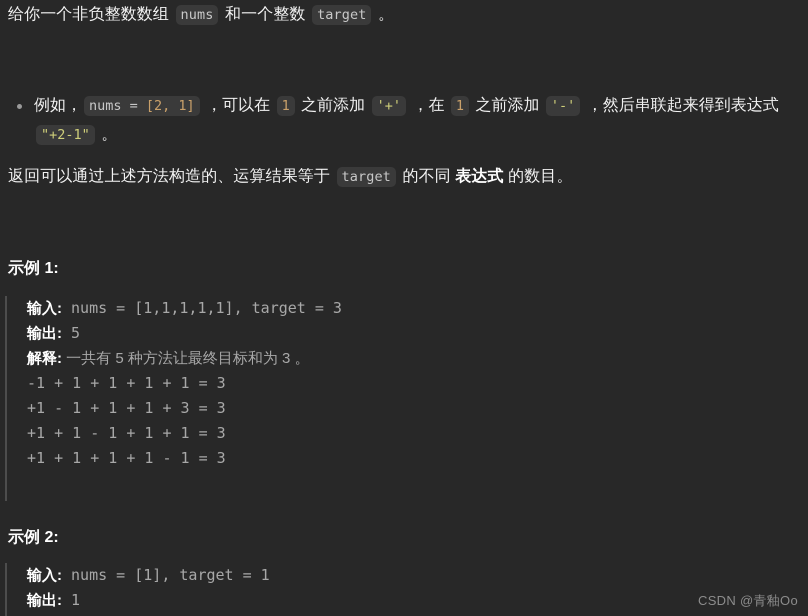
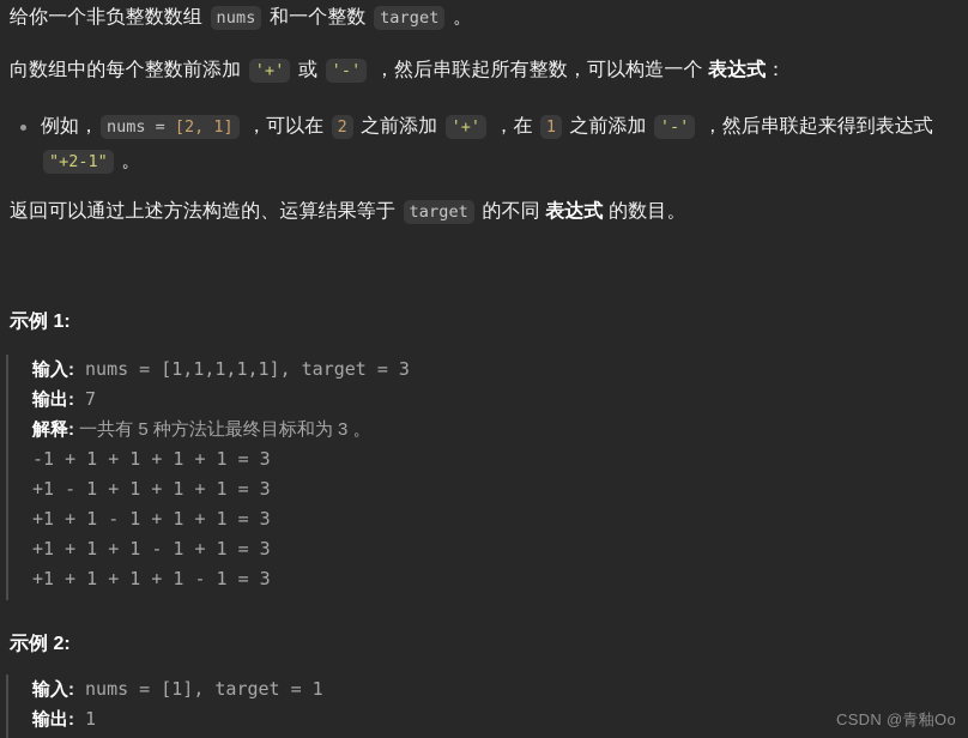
  给你一个非负整数数组 nums 和一个整数 target 。
+ 向数组中的每个整数前添加 '+' 或 '-' ，然后串联起所有整数，可以构造一个 表达式：
- 例如， nums = [2, 1] ，可以在 1 之前添加 '+' ，在 1 之前添加 '-' ，然后串联起来得到表达式 "+2-1" 。
+ 例如， nums = [2, 1] ，可以在 2 之前添加 '+' ，在 1 之前添加 '-' ，然后串联起来得到表达式 "+2-1" 。
  返回可以通过上述方法构造的、运算结果等于 target 的不同 表达式 的数目。
  示例 1:
  输入: nums = [1,1,1,1,1], target = 3
- 输出: 5
+ 输出: 7
  解释: 一共有 5 种方法让最终目标和为 3 。
  -1 + 1 + 1 + 1 + 1 = 3
- +1 - 1 + 1 + 1 + 3 = 3
+ +1 - 1 + 1 + 1 + 1 = 3
  +1 + 1 - 1 + 1 + 1 = 3
+ +1 + 1 + 1 - 1 + 1 = 3
  +1 + 1 + 1 + 1 - 1 = 3
  示例 2:
  输入: nums = [1], target = 1
  输出: 1
  CSDN @青釉Oo
